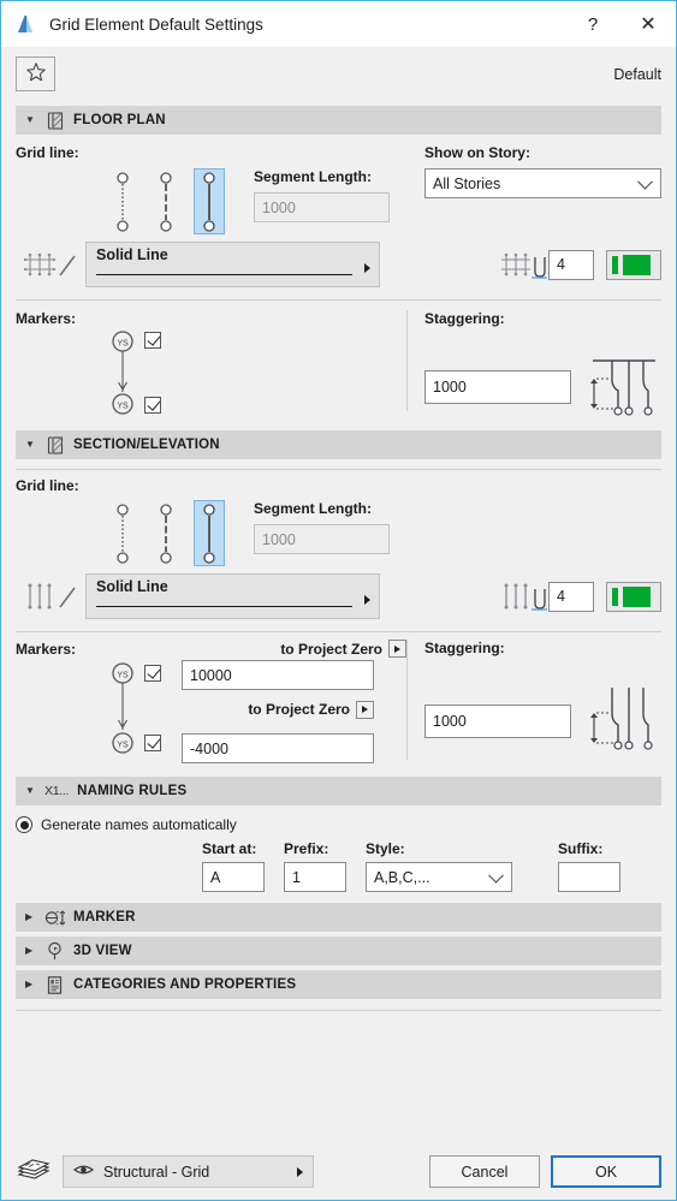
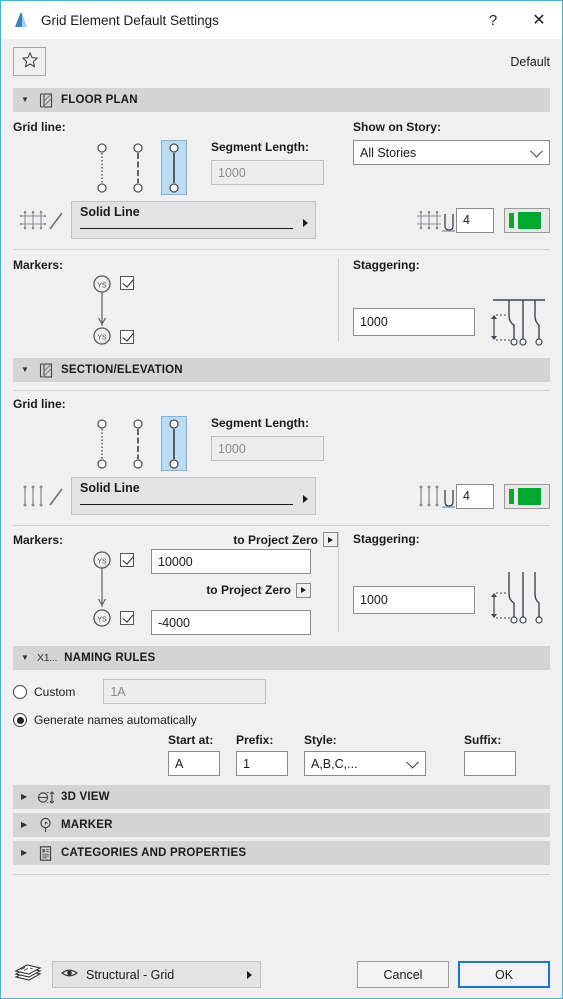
  Grid Element Default Settings
  ?
  ✕
  Default
  ▼
  FLOOR PLAN
  Grid line:
  Segment Length:
  1000
  Show on Story:
  All Stories
  Solid Line
  4
  Markers:
  Staggering:
  1000
  ▼
  SECTION/ELEVATION
  Grid line:
  Segment Length:
  1000
  Solid Line
  4
  Markers:
  to Project Zero
  10000
  to Project Zero
  -4000
  Staggering:
  1000
  ▼
  X1...
  NAMING RULES
+ Custom
+ 1A
  Generate names automatically
  Start at:
  A
  Prefix:
  1
  Style:
  A,B,C,...
  Suffix:
  ▶
- MARKER
+ 3D VIEW
  ▶
- 3D VIEW
+ MARKER
  ▶
  CATEGORIES AND PROPERTIES
  Structural - Grid
  Cancel
  OK
